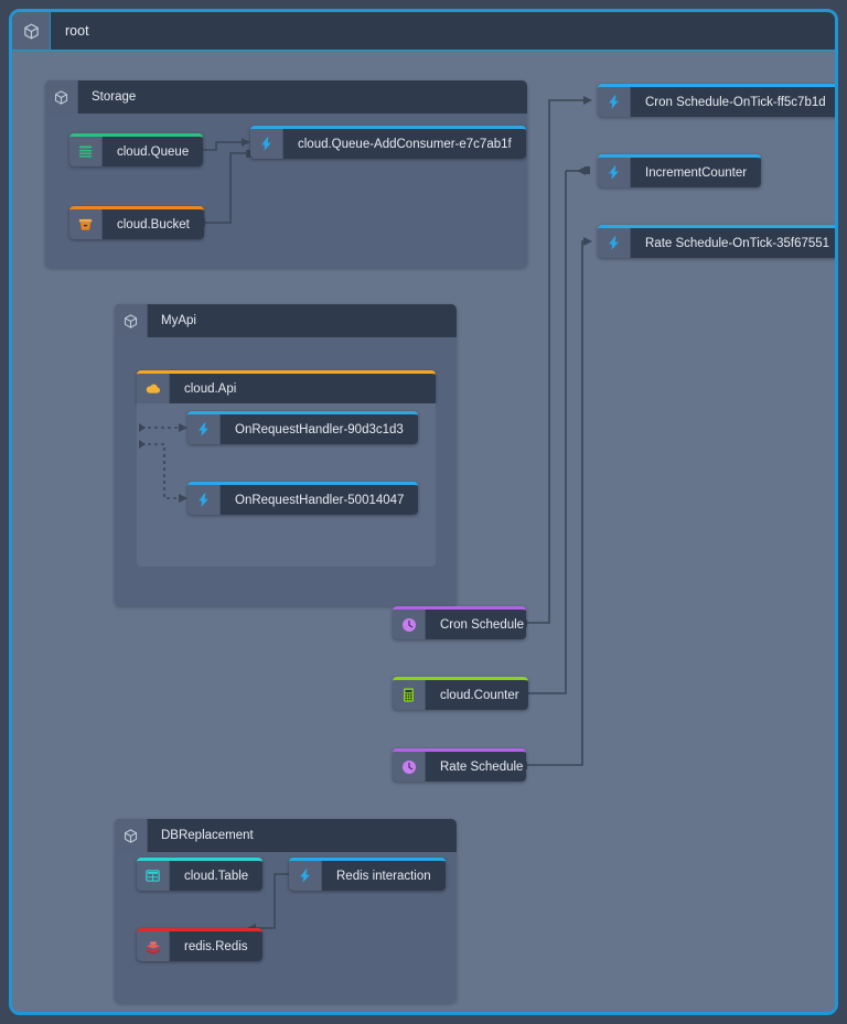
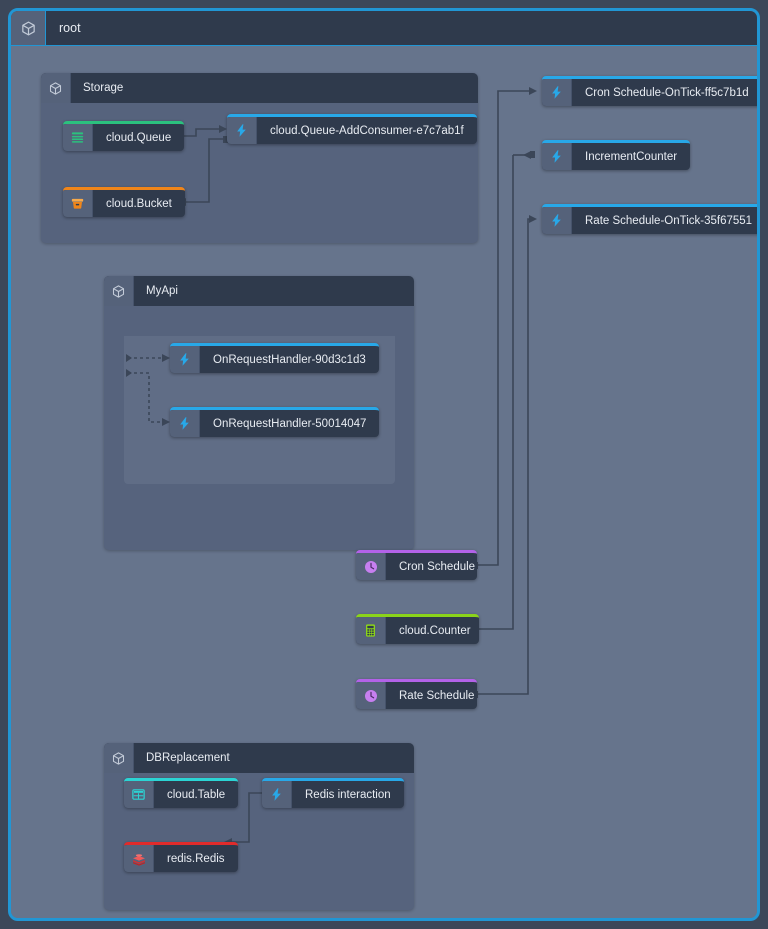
  root
  Storage
  cloud.Queue
  cloud.Bucket
  cloud.Queue-AddConsumer-e7c7ab1f
  Cron Schedule-OnTick-ff5c7b1d
  IncrementCounter
  Rate Schedule-OnTick-35f67551
  MyApi
- cloud.Api
  OnRequestHandler-90d3c1d3
  OnRequestHandler-50014047
  Cron Schedule
  cloud.Counter
  Rate Schedule
  DBReplacement
  cloud.Table
  redis.Redis
  Redis interaction
